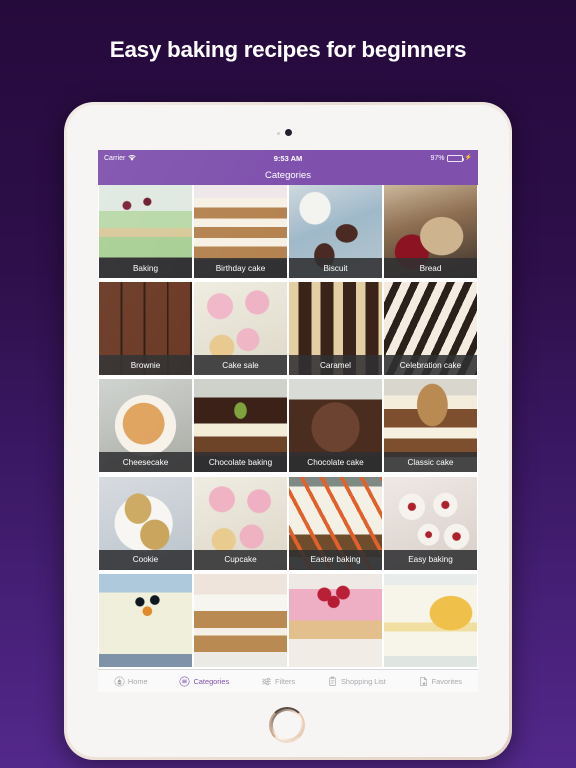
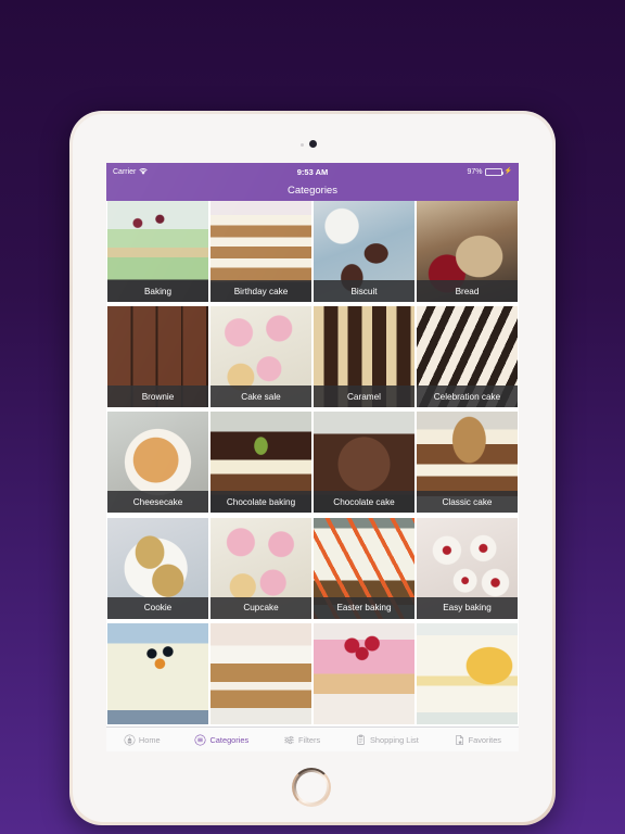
- Easy baking recipes for beginners
